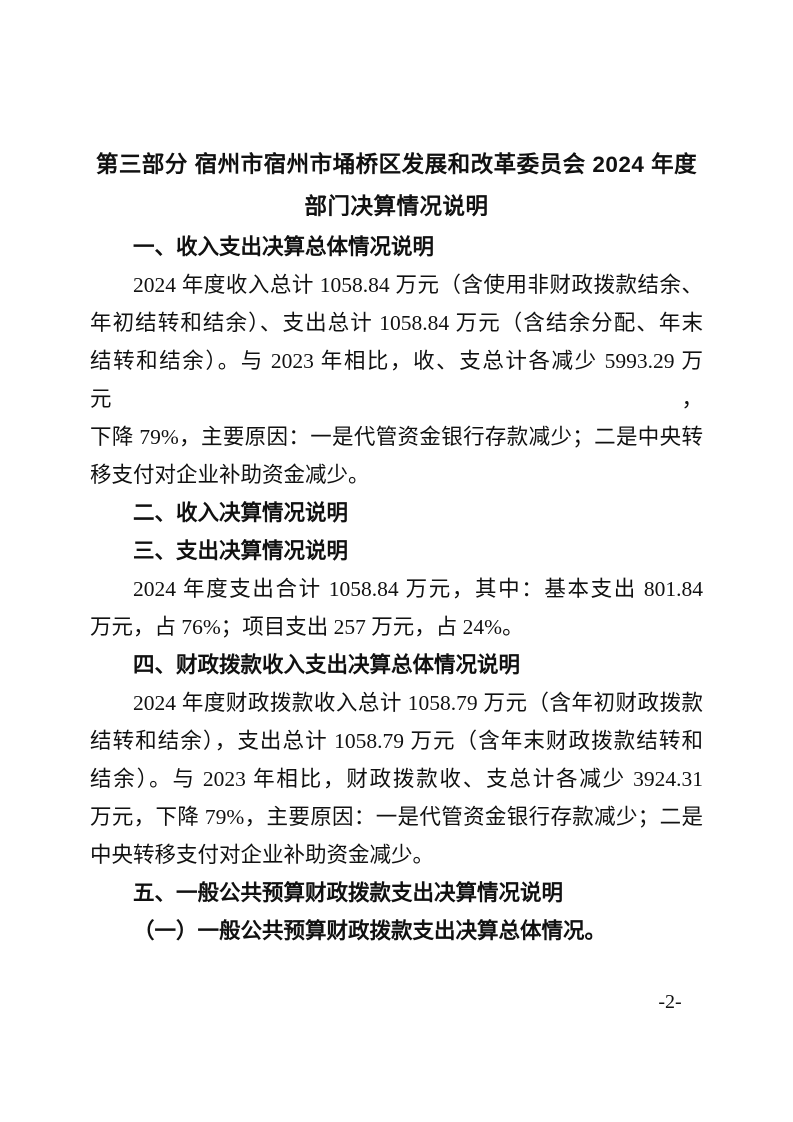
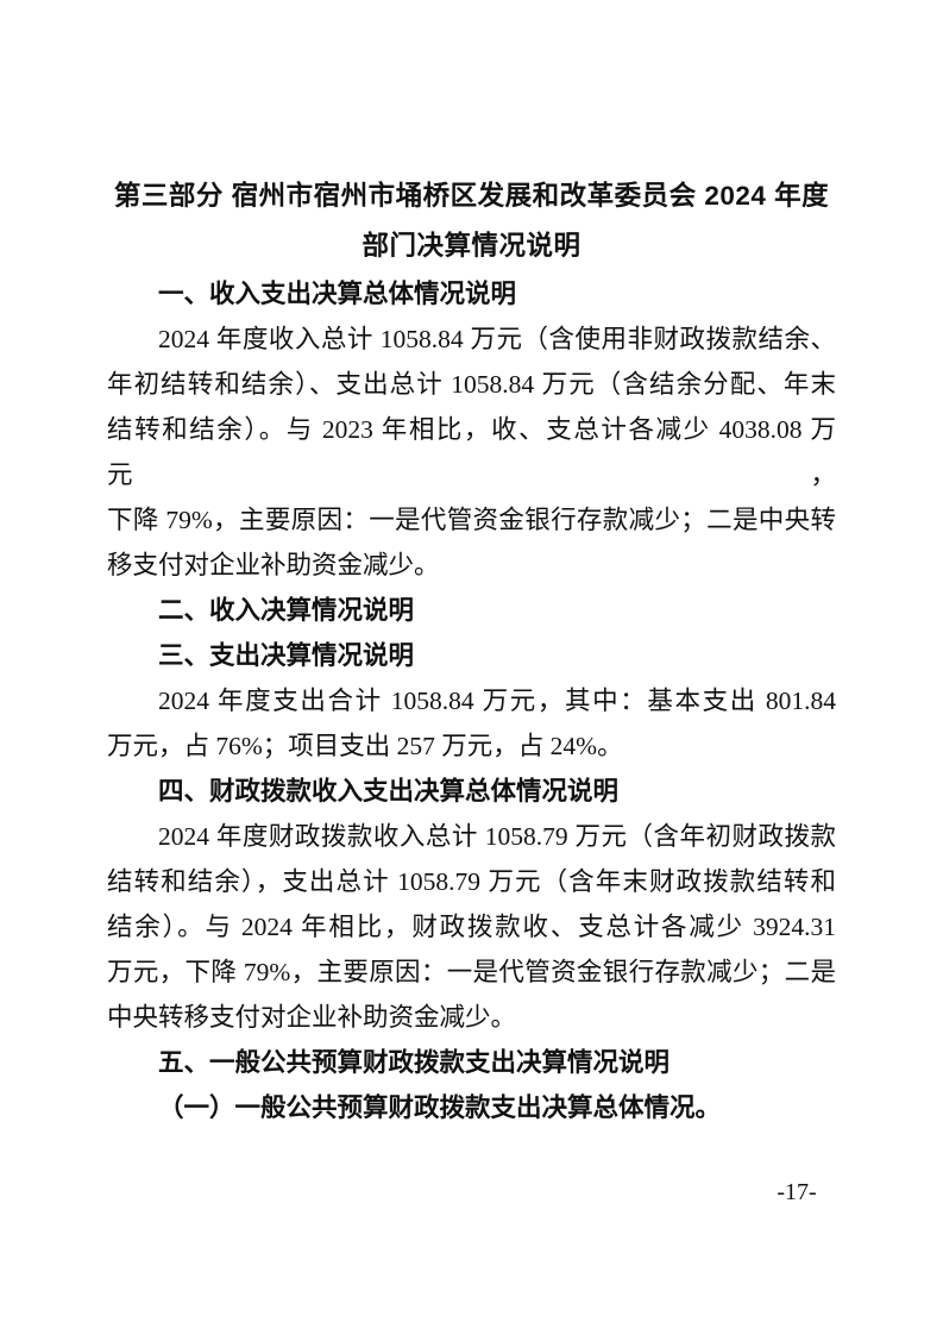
  第三部分 宿州市宿州市埇桥区发展和改革委员会 2024 年度
  部门决算情况说明
  一、收入支出决算总体情况说明
  2024 年度收入总计 1058.84 万元（含使用非财政拨款结余、
  年初结转和结余）、支出总计 1058.84 万元（含结余分配、年末
- 结转和结余）。与 2023 年相比，收、支总计各减少 5993.29 万元，
+ 结转和结余）。与 2023 年相比，收、支总计各减少 4038.08 万元，
  下降 79%，主要原因：一是代管资金银行存款减少；二是中央转
  移支付对企业补助资金减少。
  二、收入决算情况说明
  三、支出决算情况说明
  2024 年度支出合计 1058.84 万元，其中：基本支出 801.84
  万元，占 76%；项目支出 257 万元，占 24%。
  四、财政拨款收入支出决算总体情况说明
  2024 年度财政拨款收入总计 1058.79 万元（含年初财政拨款
  结转和结余），支出总计 1058.79 万元（含年末财政拨款结转和
- 结余）。与 2023 年相比，财政拨款收、支总计各减少 3924.31
+ 结余）。与 2024 年相比，财政拨款收、支总计各减少 3924.31
  万元，下降 79%，主要原因：一是代管资金银行存款减少；二是
  中央转移支付对企业补助资金减少。
  五、一般公共预算财政拨款支出决算情况说明
  （一）一般公共预算财政拨款支出决算总体情况。
- -2-
+ -17-
